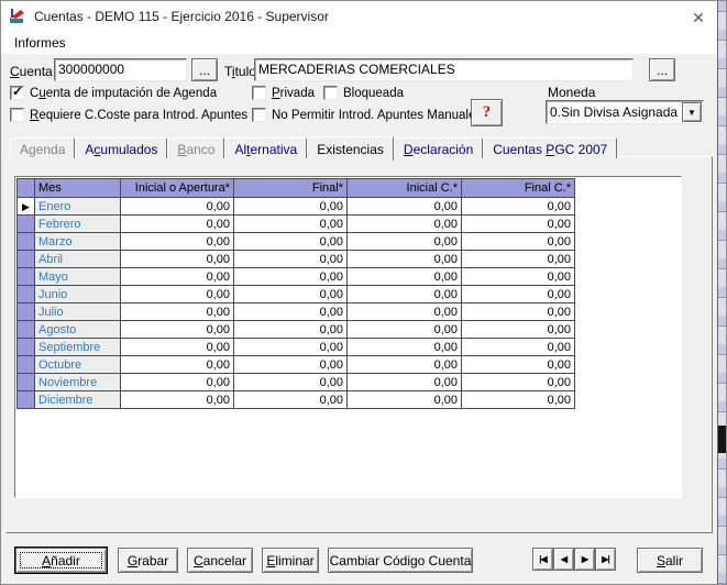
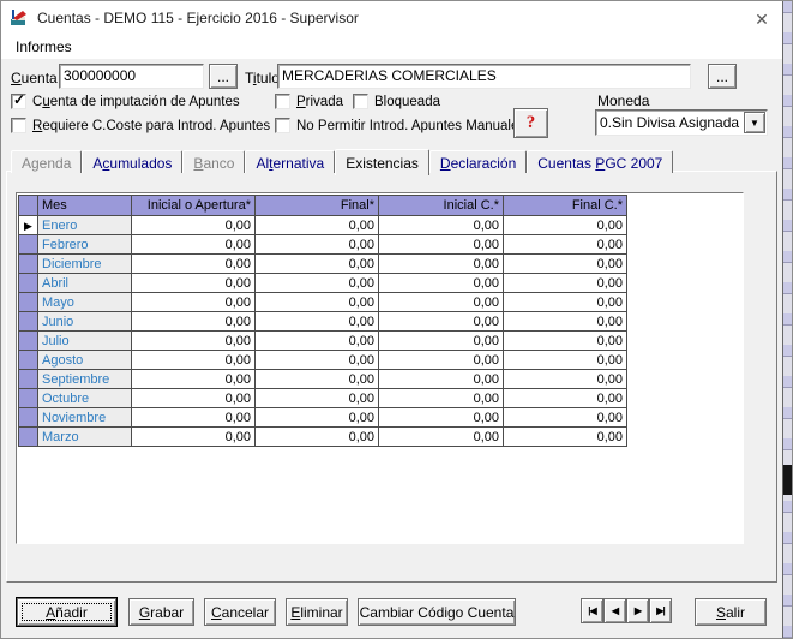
  Cuentas - DEMO 115 - Ejercicio 2016 - Supervisor
  ✕
  Informes
  Cuenta
  300000000
  ...
  Titulo
  MERCADERIAS COMERCIALES
  ...
  ✓
- Cuenta de imputación de Agenda
+ Cuenta de imputación de Apuntes
  Privada
  Bloqueada
  Requiere C.Coste para Introd. Apuntes
  No Permitir Introd. Apuntes Manual
  ?
  Moneda
  0.Sin Divisa Asignada
  ▼
  Agenda
  Acumulados
  Banco
  Alternativa
  Existencias
  Declaración
  Cuentas PGC 2007
  	Mes	Inicial o Apertura*	Final*	Inicial C.*	Final C.*
  ▶	Enero	0,00	0,00	0,00	0,00
  	Febrero	0,00	0,00	0,00	0,00
- 	Marzo	0,00	0,00	0,00	0,00
+ 	Diciembre	0,00	0,00	0,00	0,00
  	Abril	0,00	0,00	0,00	0,00
  	Mayo	0,00	0,00	0,00	0,00
  	Junio	0,00	0,00	0,00	0,00
  	Julio	0,00	0,00	0,00	0,00
  	Agosto	0,00	0,00	0,00	0,00
  	Septiembre	0,00	0,00	0,00	0,00
  	Octubre	0,00	0,00	0,00	0,00
  	Noviembre	0,00	0,00	0,00	0,00
- 	Diciembre	0,00	0,00	0,00	0,00
+ 	Marzo	0,00	0,00	0,00	0,00
  Añadir
  Grabar
  Cancelar
  Eliminar
  Cambiar Código Cuenta
  |◀
  ◀
  ▶
  ▶|
  Salir
